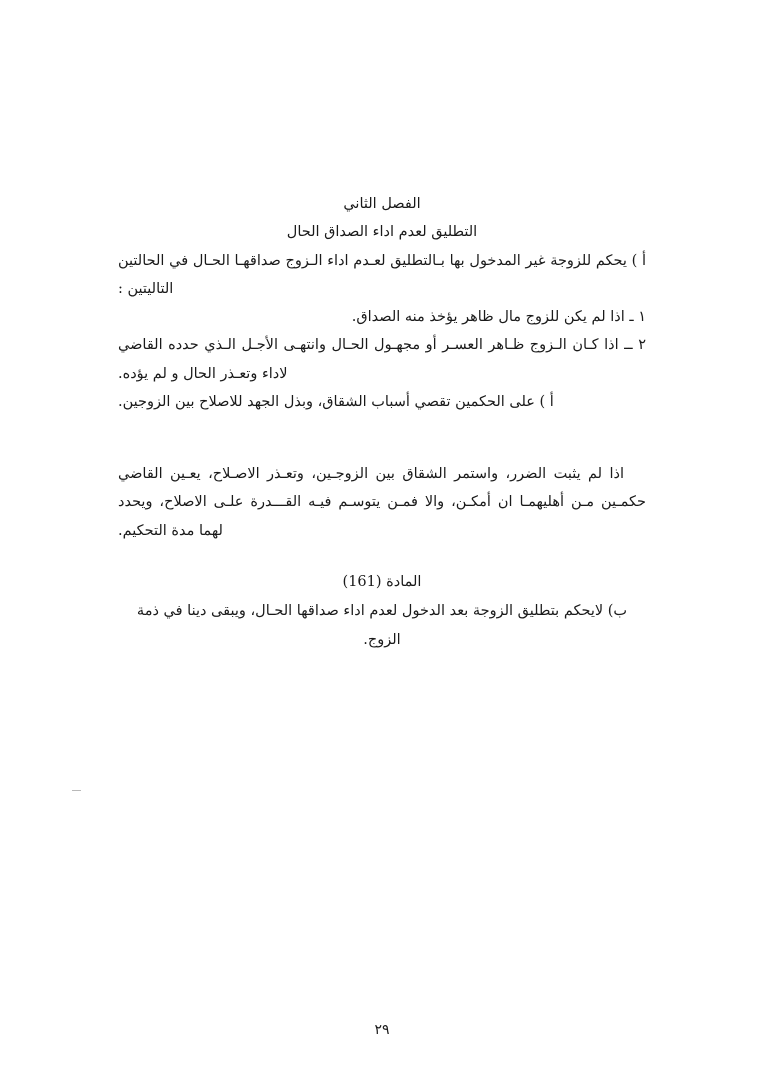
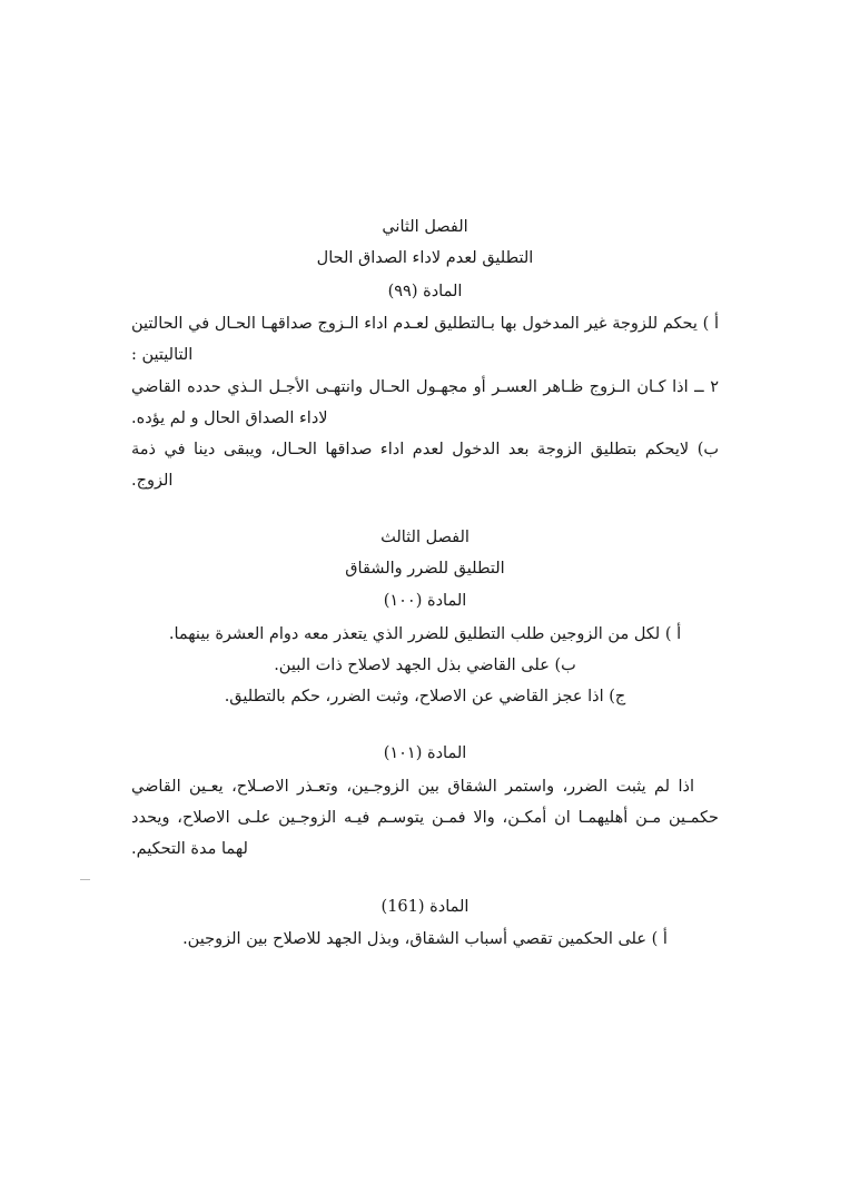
  الفصل الثاني
- التطليق لعدم اداء الصداق الحال
+ التطليق لعدم لاداء الصداق الحال
+ المادة (٩٩)
  أ ) يحكم للزوجة غير المدخول بها بـالتطليق لعـدم اداء الـزوج صداقهـا الحـال في الحالتين التاليتين :
- ١ ـ اذا لم يكن للزوج مال ظاهر يؤخذ منه الصداق.
- ٢ ــ اذا كـان الـزوج ظـاهر العسـر أو مجهـول الحـال وانتهـى الأجـل الـذي حدده القاضي لاداء وتعـذر الحال و لم يؤده.
+ ٢ ــ اذا كـان الـزوج ظـاهر العسـر أو مجهـول الحـال وانتهـى الأجـل الـذي حدده القاضي لاداء الصداق الحال و لم يؤده.
- أ ) على الحكمين تقصي أسباب الشقاق، وبذل الجهد للاصلاح بين الزوجين.
+ ب) لايحكم بتطليق الزوجة بعد الدخول لعدم اداء صداقها الحـال، ويبقى دينا في ذمة الزوج.
+ الفصل الثالث
+ التطليق للضرر والشقاق
+ المادة (١٠٠)
+ أ ) لكل من الزوجين طلب التطليق للضرر الذي يتعذر معه دوام العشرة بينهما.
+ ب) على القاضي بذل الجهد لاصلاح ذات البين.
+ ج) اذا عجز القاضي عن الاصلاح، وثبت الضرر، حكم بالتطليق.
+ المادة (١٠١)
- اذا لم يثبت الضرر، واستمر الشقاق بين الزوجـين، وتعـذر الاصـلاح، يعـين القاضي حكمـين مـن أهليهمـا ان أمكـن، والا فمـن يتوسـم فيـه القـــدرة علـى الاصلاح، ويحدد لهما مدة التحكيم.
+ اذا لم يثبت الضرر، واستمر الشقاق بين الزوجـين، وتعـذر الاصـلاح، يعـين القاضي حكمـين مـن أهليهمـا ان أمكـن، والا فمـن يتوسـم فيـه الزوجـين علـى الاصلاح، ويحدد لهما مدة التحكيم.
  المادة (161)
- ب) لايحكم بتطليق الزوجة بعد الدخول لعدم اداء صداقها الحـال، ويبقى دينا في ذمة الزوج.
+ أ ) على الحكمين تقصي أسباب الشقاق، وبذل الجهد للاصلاح بين الزوجين.
- ٢٩
